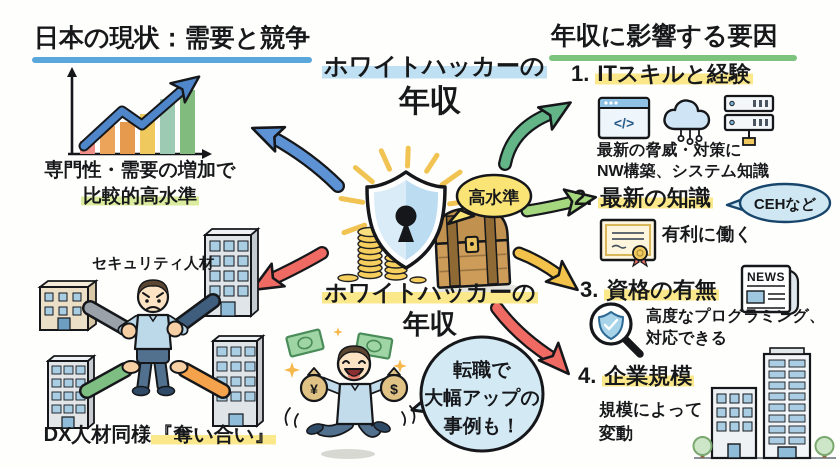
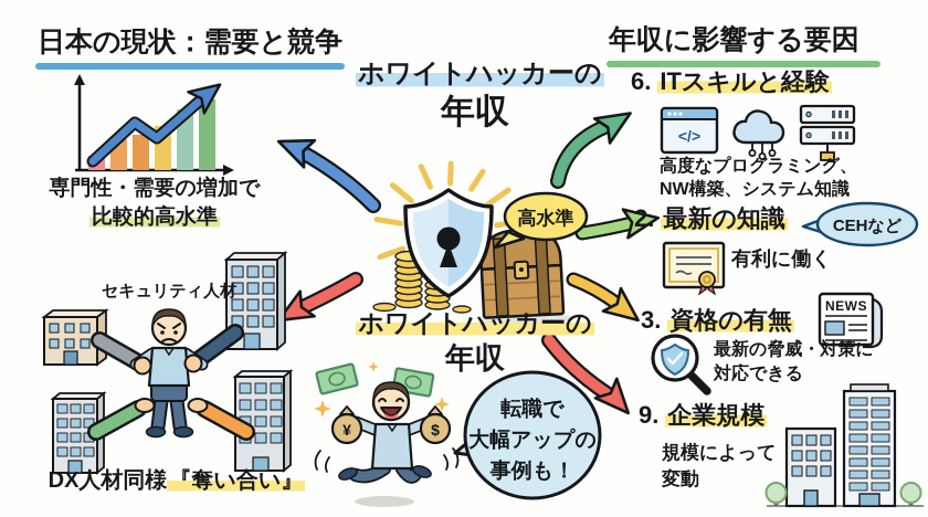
  日本の現状：需要と競争
  専門性・需要の増加で
  比較的高水準
  セキュリティ人材
  DX人材同様『奪い合い』
  ホワイトハッカーの
  年収
  高水準
  ホワイトハッカーの
  年収
  ¥
  $
  転職で
  大幅アップの
  事例も！
  年収に影響する要因
- 1. ITスキルと経験
+ 6. ITスキルと経験
  </>
- 最新の脅威・対策に
+ 高度なプログラミング、
  NW構築、システム知識
  2. 最新の知識
  CEHなど
  有利に働く
  3. 資格の有無
  NEWS
- 高度なプログラミング、
+ 最新の脅威・対策に
  対応できる
- 4. 企業規模
+ 9. 企業規模
  規模によって
  変動
